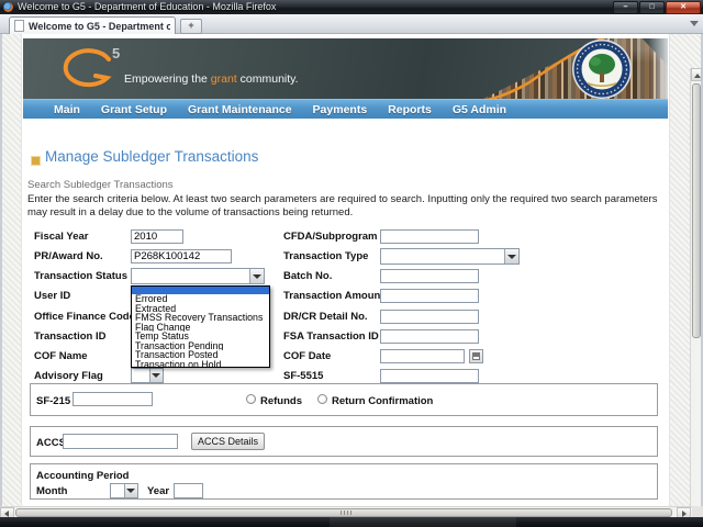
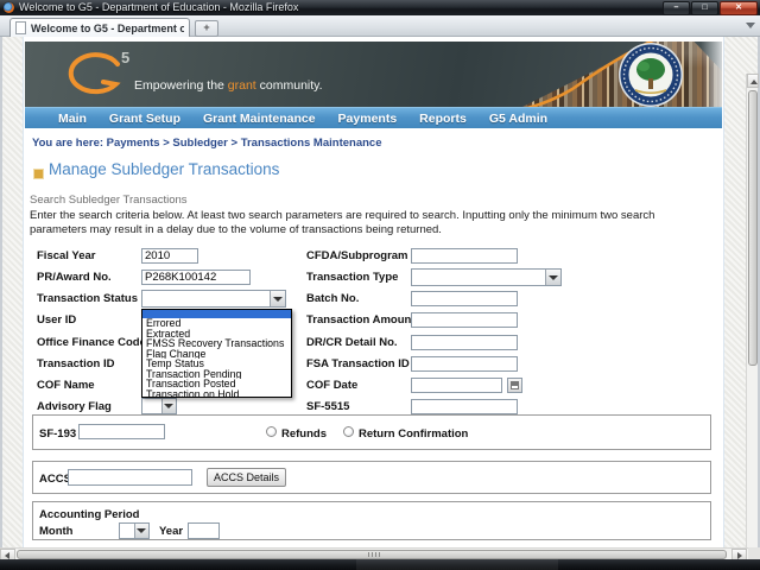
  Welcome to G5 - Department of Education - Mozilla Firefox
  Welcome to G5 - Department o
  +
  5
  Empowering the grant community.
  Main
  Grant Setup
  Grant Maintenance
  Payments
  Reports
  G5 Admin
+ You are here: Payments > Subledger > Transactions Maintenance
  Manage Subledger Transactions
  Search Subledger Transactions
- Enter the search criteria below. At least two search parameters are required to search. Inputting only the required two search parameters may result in a delay due to the volume of transactions being returned.
+ Enter the search criteria below. At least two search parameters are required to search. Inputting only the minimum two search parameters may result in a delay due to the volume of transactions being returned.
  Fiscal Year
  2010
  PR/Award No.
  P268K100142
  Transaction Status
  User ID
  Office Finance Cod
  Transaction ID
  COF Name
  Advisory Flag
  Errored
  Extracted
  FMSS Recovery Transactions
  Flag Change
  Temp Status
  Transaction Pending
  Transaction Posted
  Transaction on Hold
  CFDA/Subprogram
  Transaction Type
  Batch No.
  Transaction Amoun
  DR/CR Detail No.
  FSA Transaction ID
  COF Date
  SF-5515
- SF-215
+ SF-193
  Refunds
  Return Confirmation
  ACC
  ACCS Details
  Accounting Period
  Month
  Year
